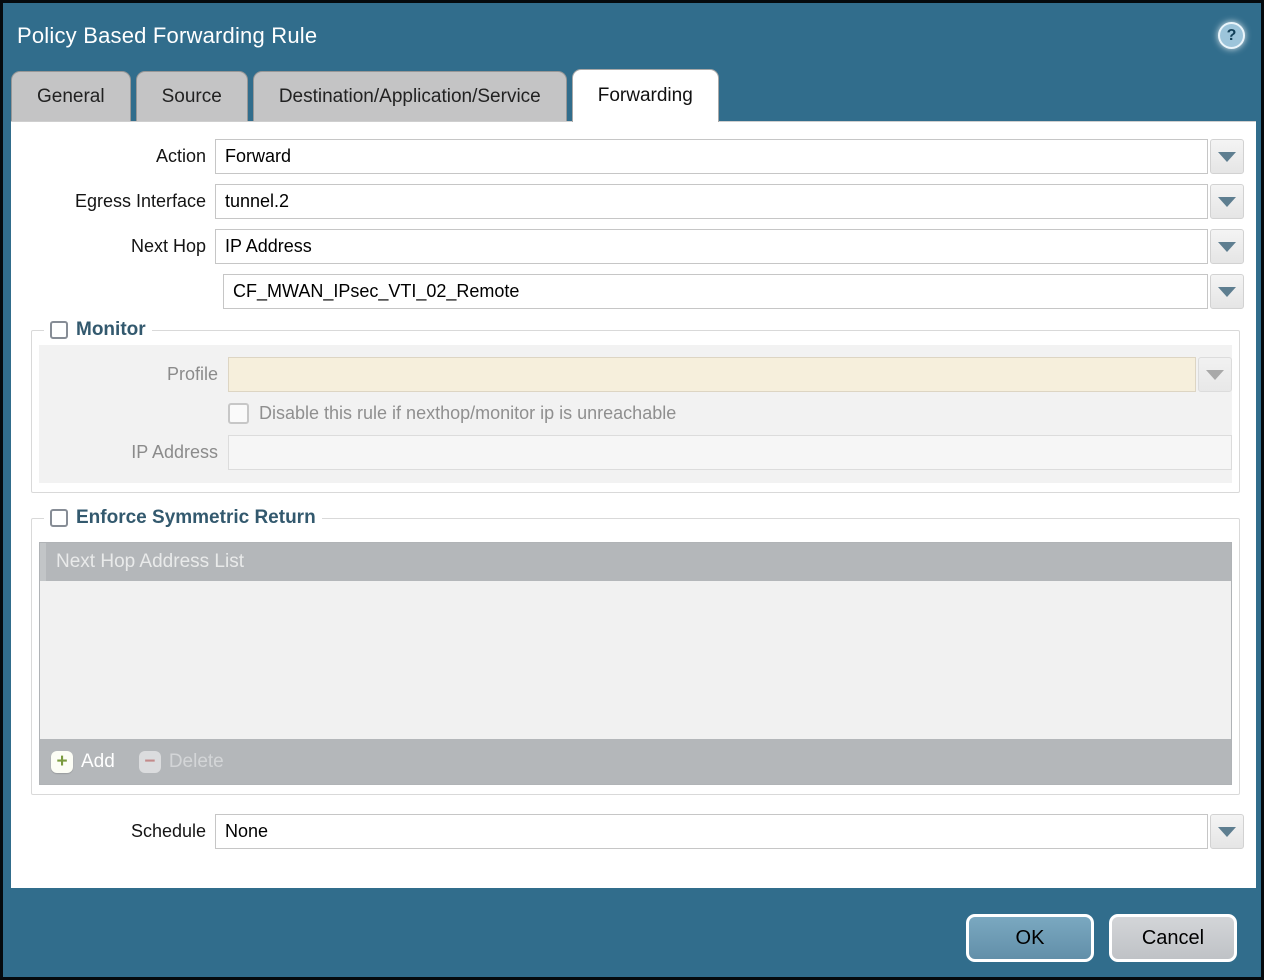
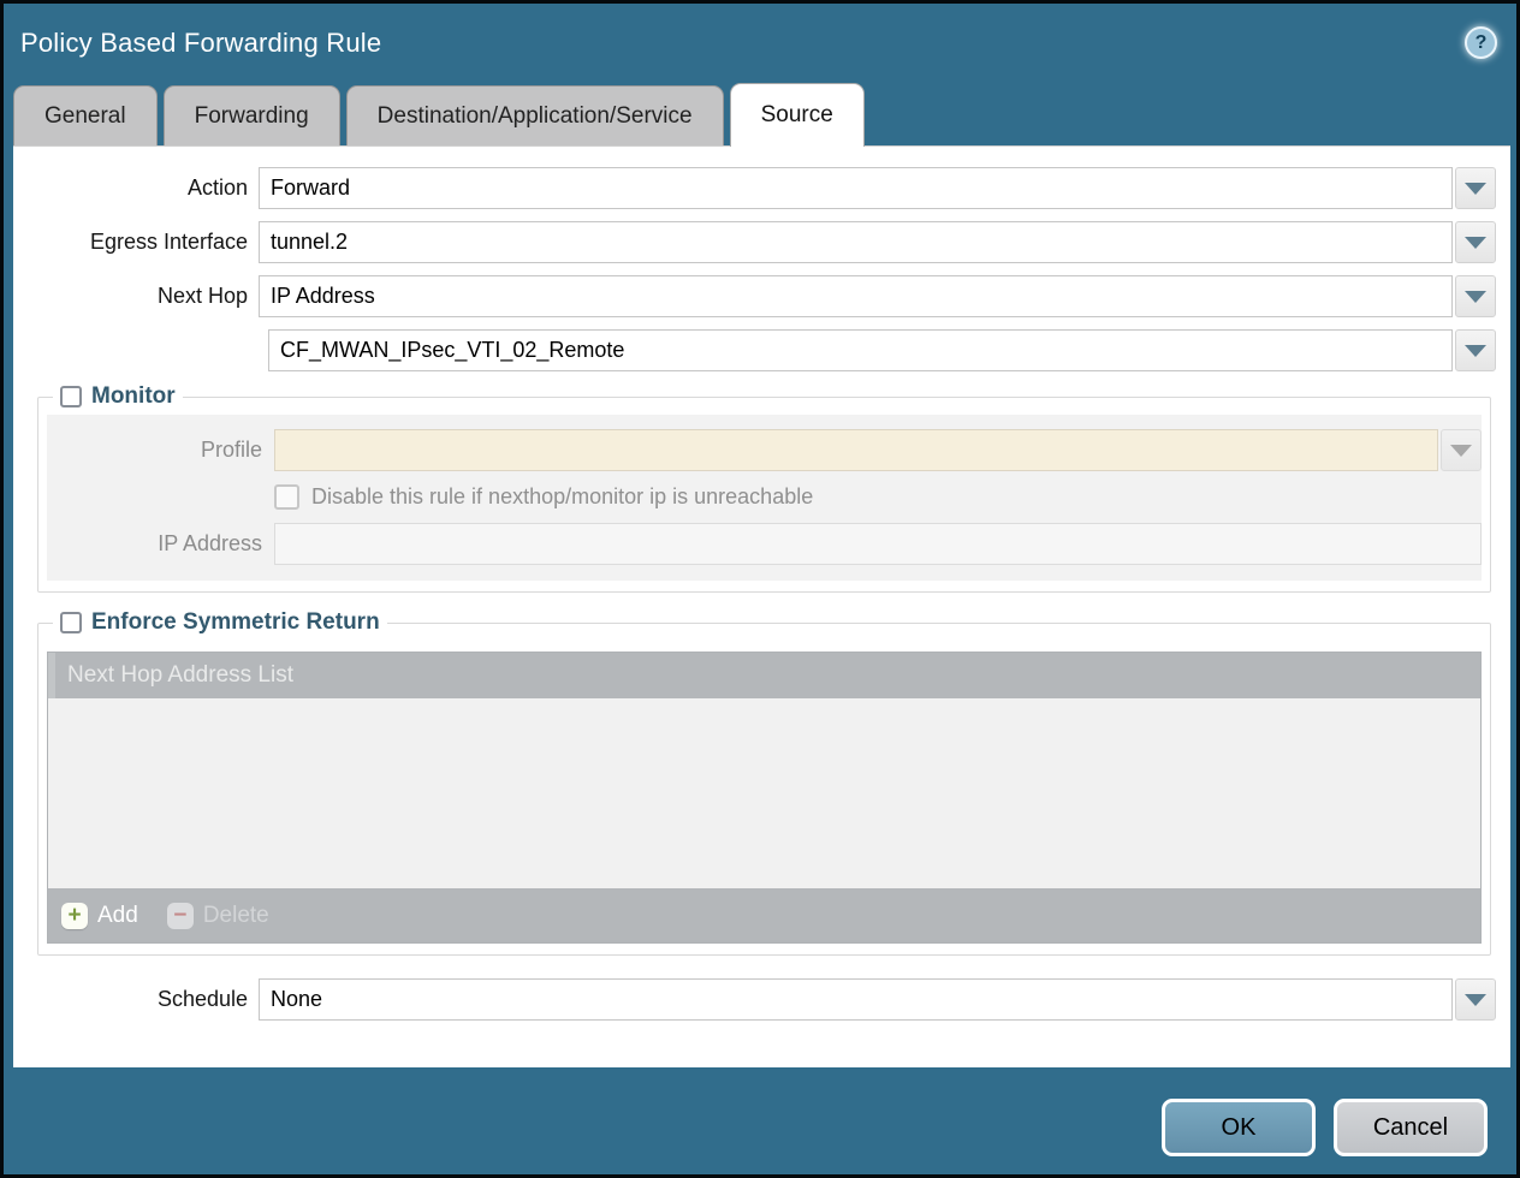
  Policy Based Forwarding Rule
  ?
  General
- Source
+ Forwarding
  Destination/Application/Service
- Forwarding
+ Source
  Action
  Forward
  Egress Interface
  tunnel.2
  Next Hop
  IP Address
  CF_MWAN_IPsec_VTI_02_Remote
  Monitor
  Profile
  Disable this rule if nexthop/monitor ip is unreachable
  IP Address
  Enforce Symmetric Return
  Next Hop Address List
  +
  Add
  −
  Delete
  Schedule
  None
  OK
  Cancel
